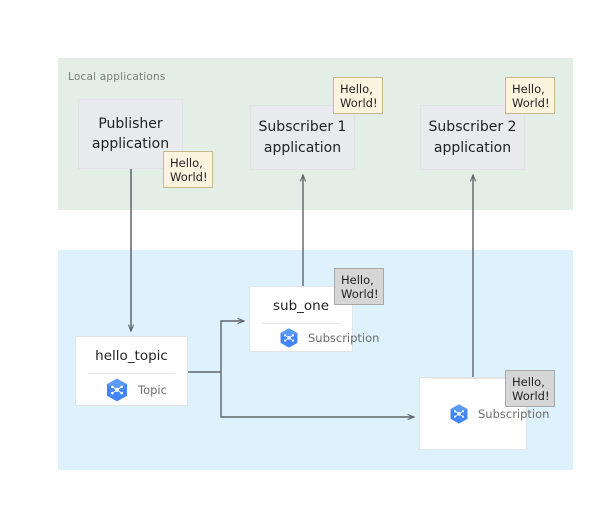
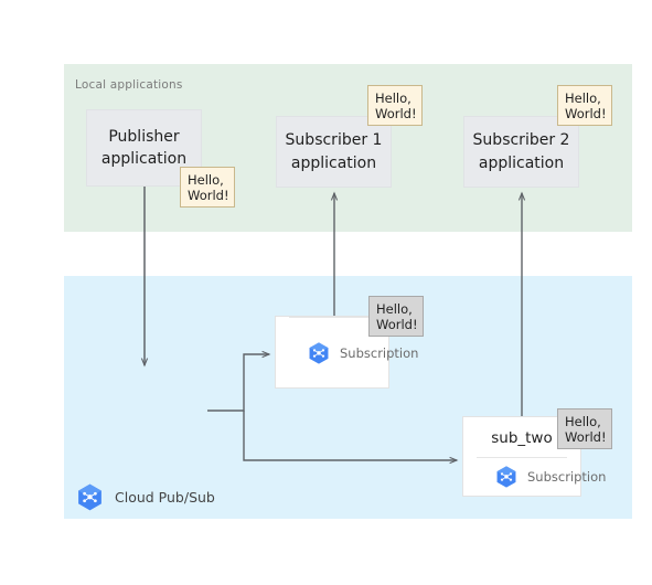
  Local applications
  Publisher
  application
  Subscriber 1
  application
  Subscriber 2
  application
- hello_topic
- Topic
- sub_one
  Subscription
+ sub_two
  Subscription
  Hello,
  World!
  Hello,
  World!
  Hello,
  World!
  Hello,
  World!
  Hello,
  World!
+ Cloud Pub/Sub
